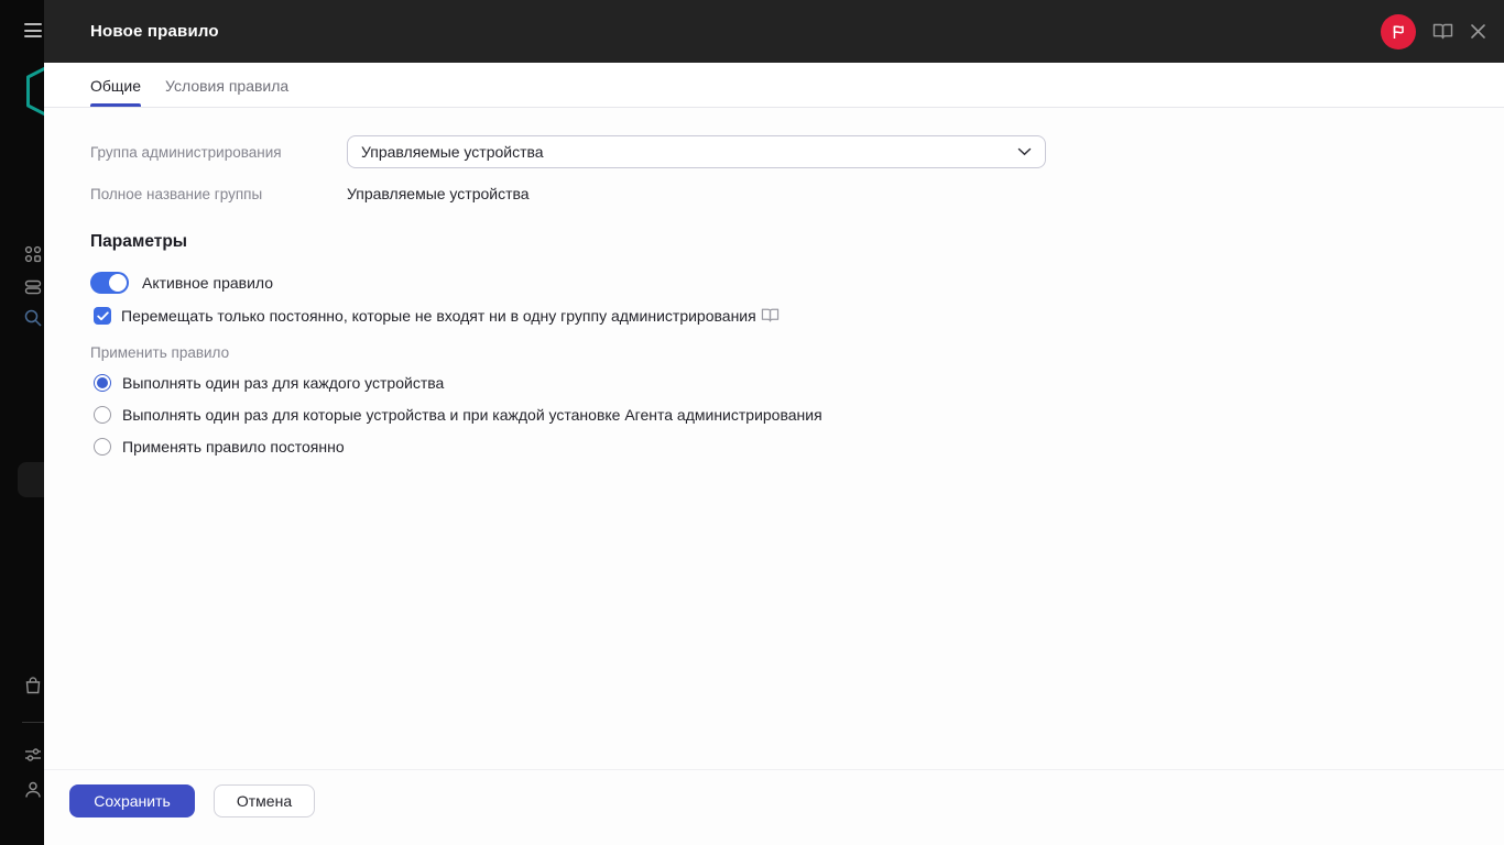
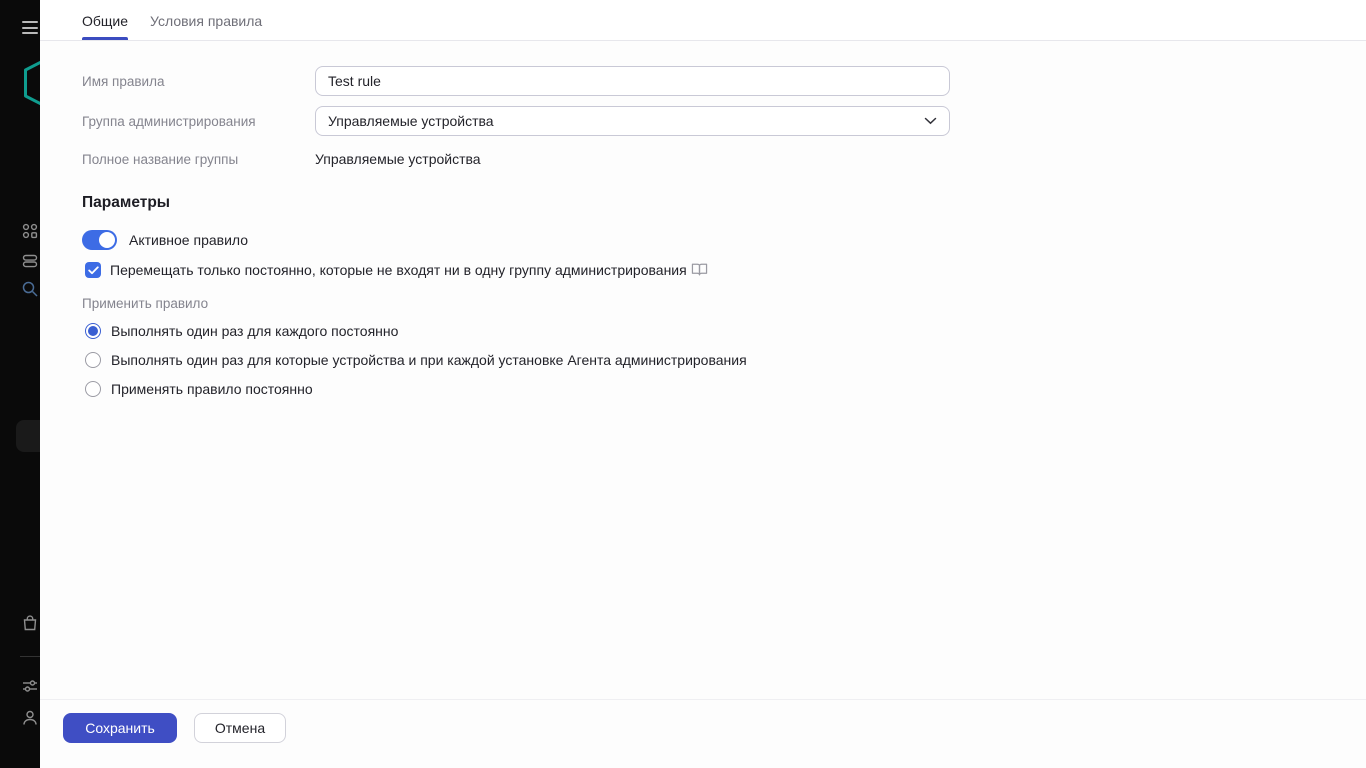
- Новое правило
  Общие
  Условия правила
+ Имя правила
+ Test rule
  Группа администрирования
  Управляемые устройства
  Полное название группы
  Управляемые устройства
  Параметры
  Активное правило
  Перемещать только постоянно, которые не входят ни в одну группу администрирования
  Применить правило
- Выполнять один раз для каждого устройства
+ Выполнять один раз для каждого постоянно
  Выполнять один раз для которые устройства и при каждой установке Агента администрирования
  Применять правило постоянно
  Сохранить
  Отмена
